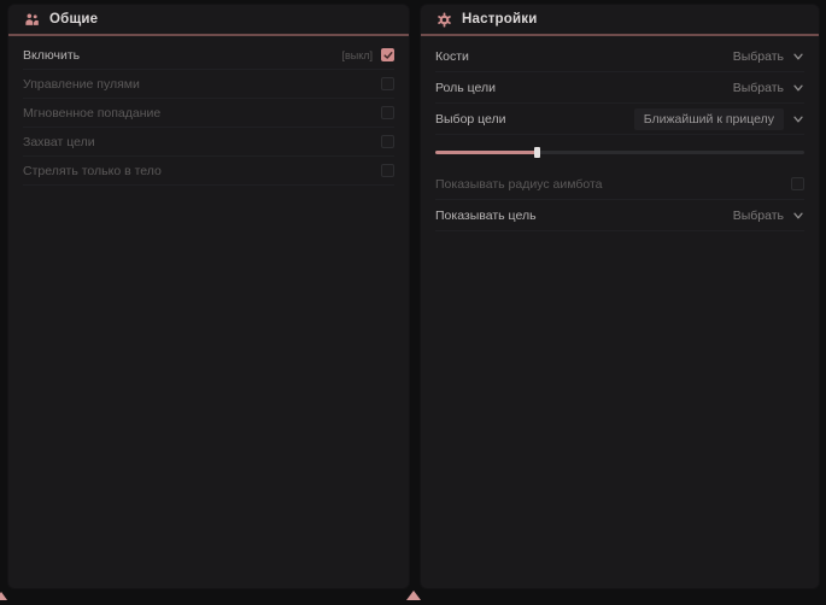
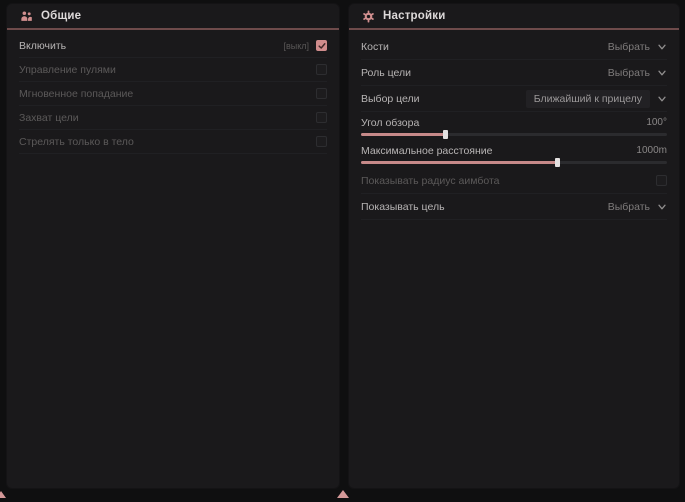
  Общие
  Включить
  [выкл]
  Управление пулями
  Мгновенное попадание
  Захват цели
  Стрелять только в тело
  Настройки
  Кости
  Выбрать
  Роль цели
  Выбрать
  Выбор цели
  Ближайший к прицелу
+ Угол обзора
+ 100°
+ Максимальное расстояние
+ 1000m
  Показывать радиус аимбота
  Показывать цель
  Выбрать
